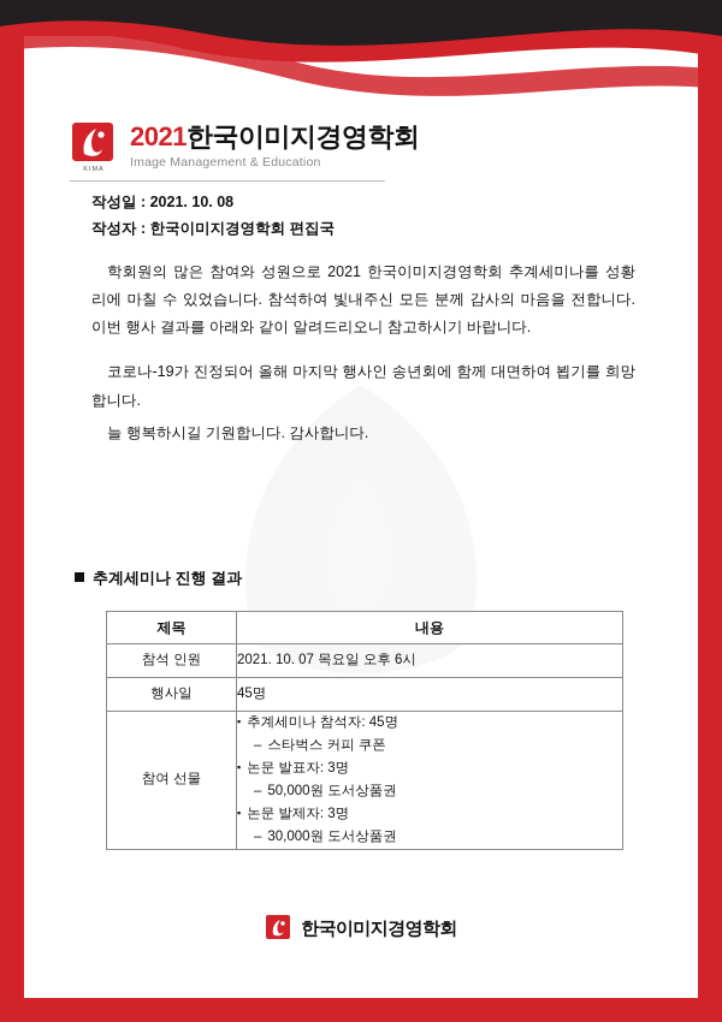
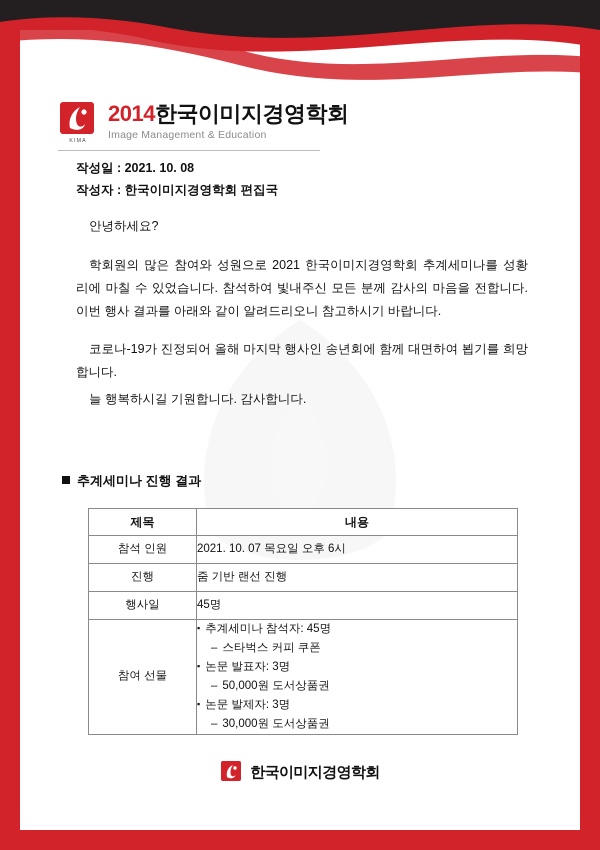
- 2021한국이미지경영학회
+ 2014한국이미지경영학회
  Image Management & Education
  작성일 : 2021. 10. 08
  작성자 : 한국이미지경영학회 편집국
+ 안녕하세요?
  학회원의 많은 참여와 성원으로 2021 한국이미지경영학회 추계세미나를 성황리에 마칠 수 있었습니다. 참석하여 빛내주신 모든 분께 감사의 마음을 전합니다. 이번 행사 결과를 아래와 같이 알려드리오니 참고하시기 바랍니다.
  코로나-19가 진정되어 올해 마지막 행사인 송년회에 함께 대면하여 뵙기를 희망합니다.
  늘 행복하시길 기원합니다. 감사합니다.
  추계세미나 진행 결과
  제목	내용
  참석 인원	2021. 10. 07 목요일 오후 6시
+ 진행	줌 기반 랜선 진행
  행사일	45명
  참여 선물	추계세미나 참석자: 45명 스타벅스 커피 쿠폰 논문 발표자: 3명 50,000원 도서상품권 논문 발제자: 3명 30,000원 도서상품권
  한국이미지경영학회
